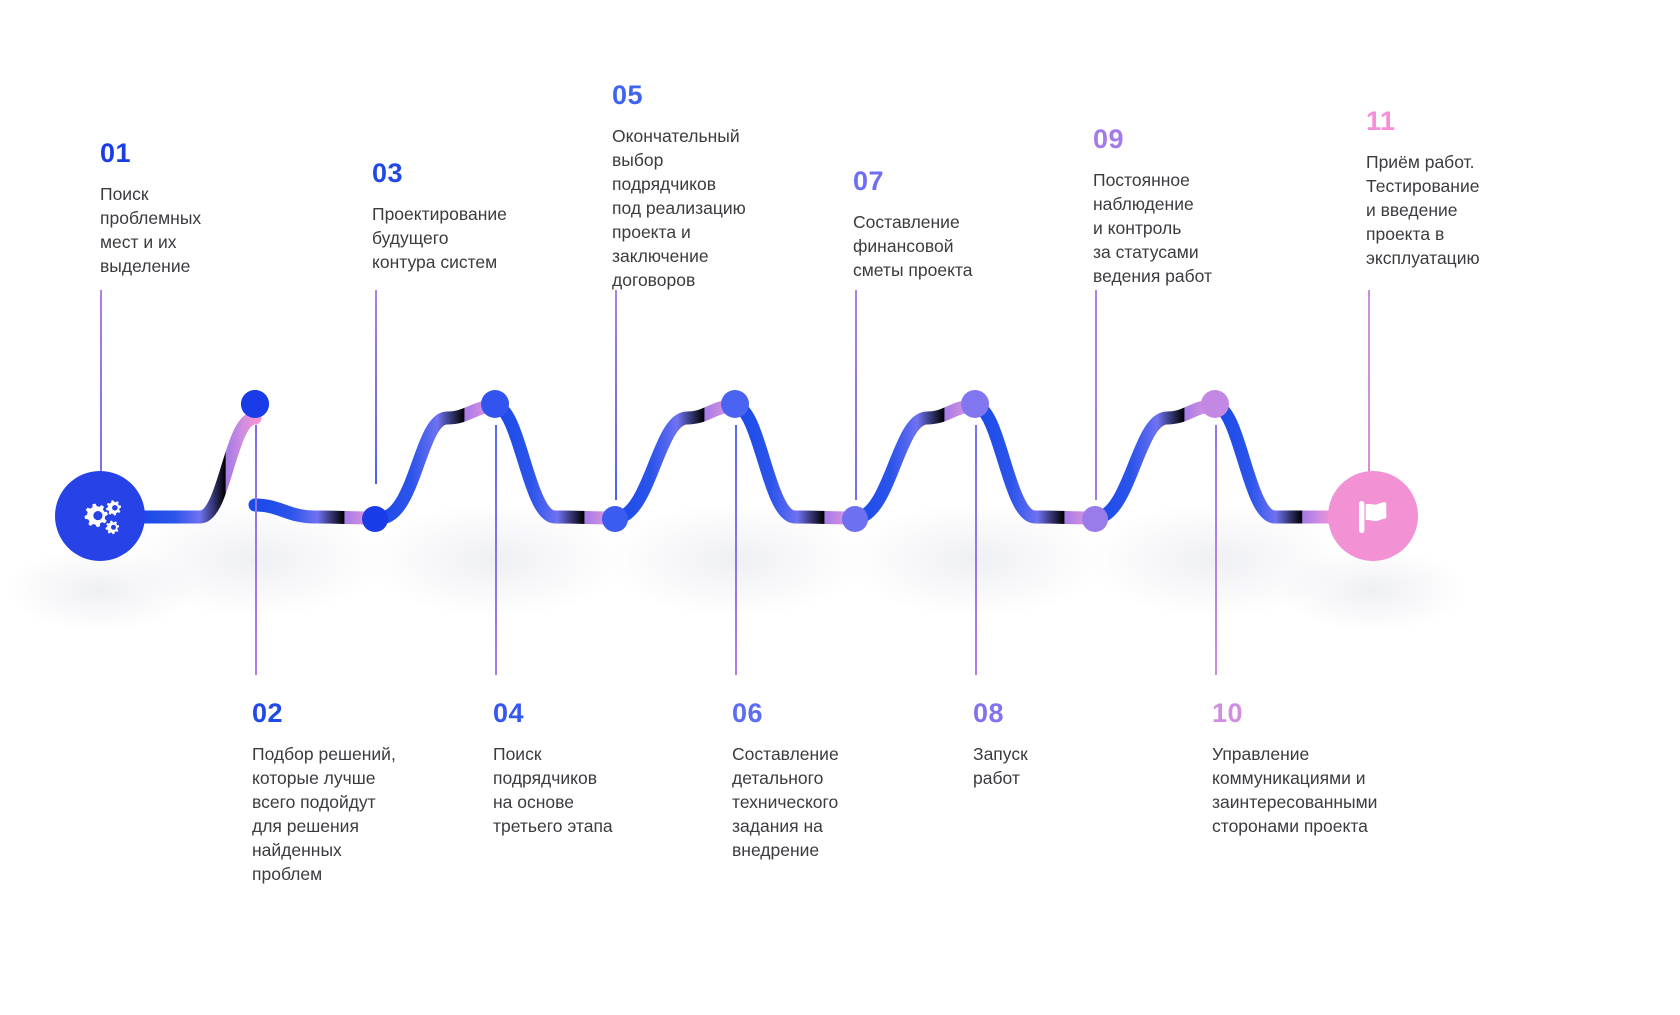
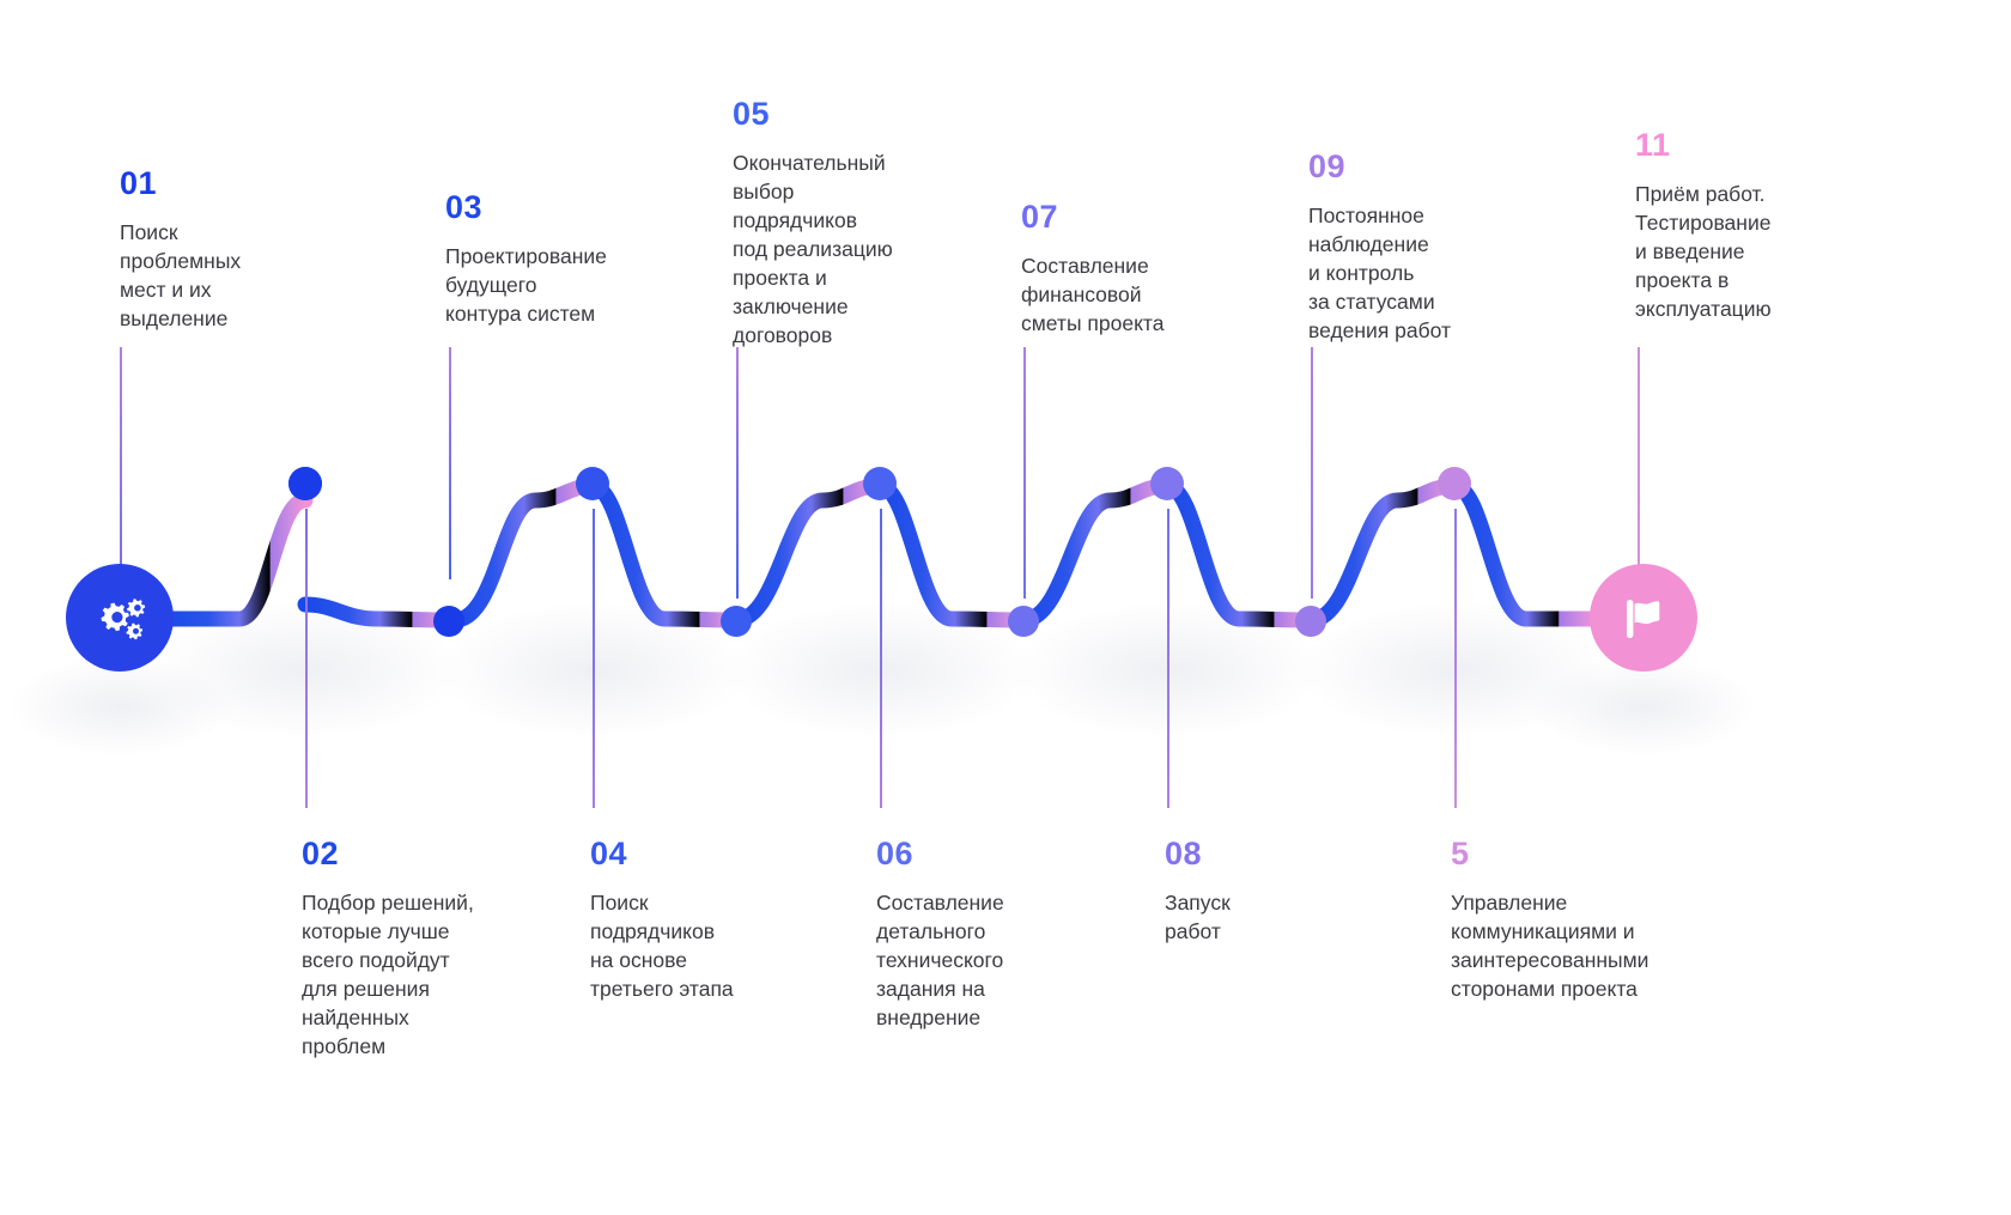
  01
  Поиск
  проблемных
  мест и их
  выделение
  02
  Подбор решений,
  которые лучше
  всего подойдут
  для решения
  найденных
  проблем
  03
  Проектирование
  будущего
  контура систем
  04
  Поиск
  подрядчиков
  на основе
  третьего этапа
  05
  Окончательный
  выбор
  подрядчиков
  под реализацию
  проекта и
  заключение
  договоров
  06
  Составление
  детального
  технического
  задания на
  внедрение
  07
  Составление
  финансовой
  сметы проекта
  08
  Запуск
  работ
  09
  Постоянное
  наблюдение
  и контроль
  за статусами
  ведения работ
- 10
+ 5
  Управление
  коммуникациями и
  заинтересованными
  сторонами проекта
  11
  Приём работ.
  Тестирование
  и введение
  проекта в
  эксплуатацию
